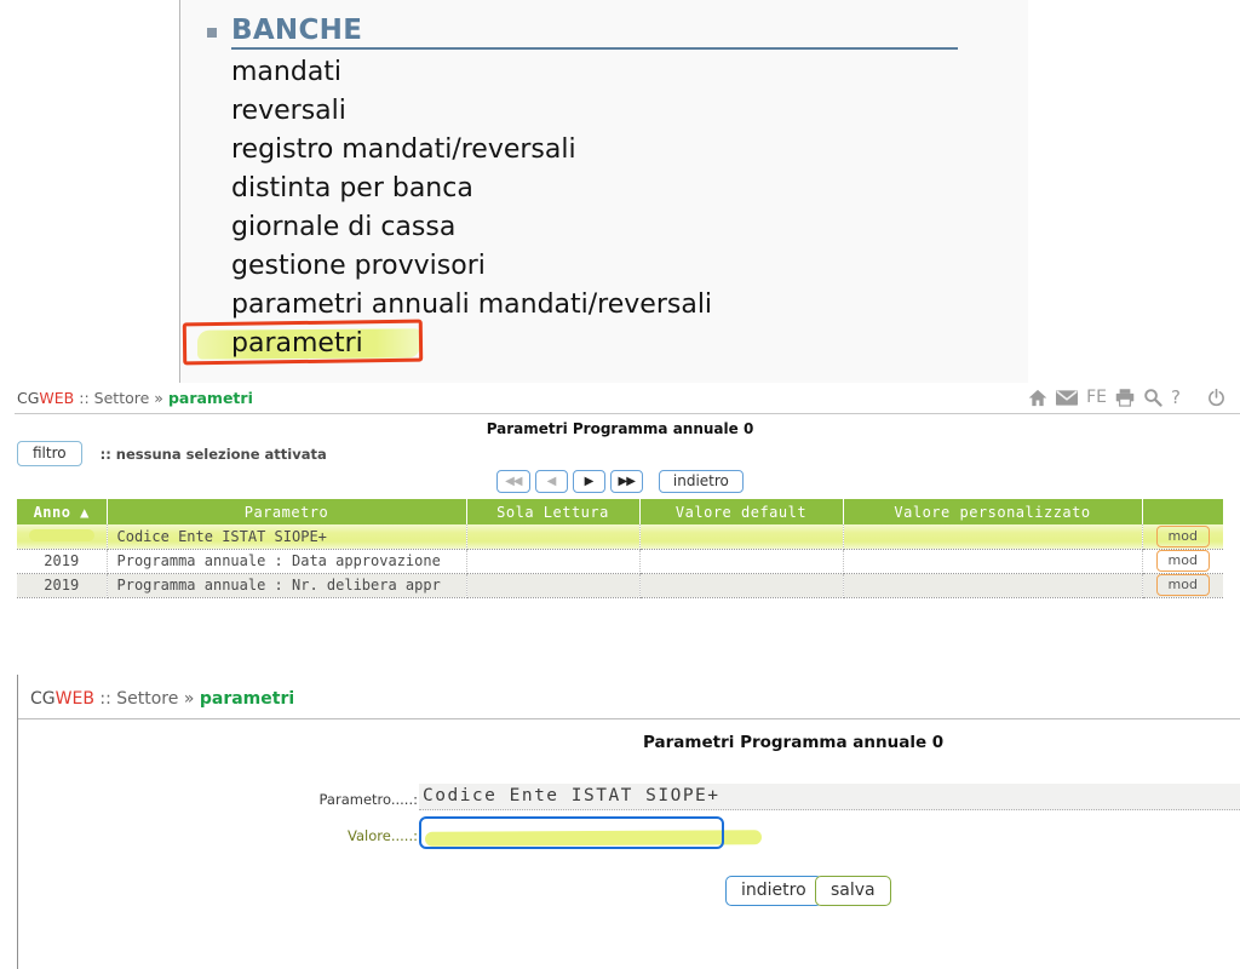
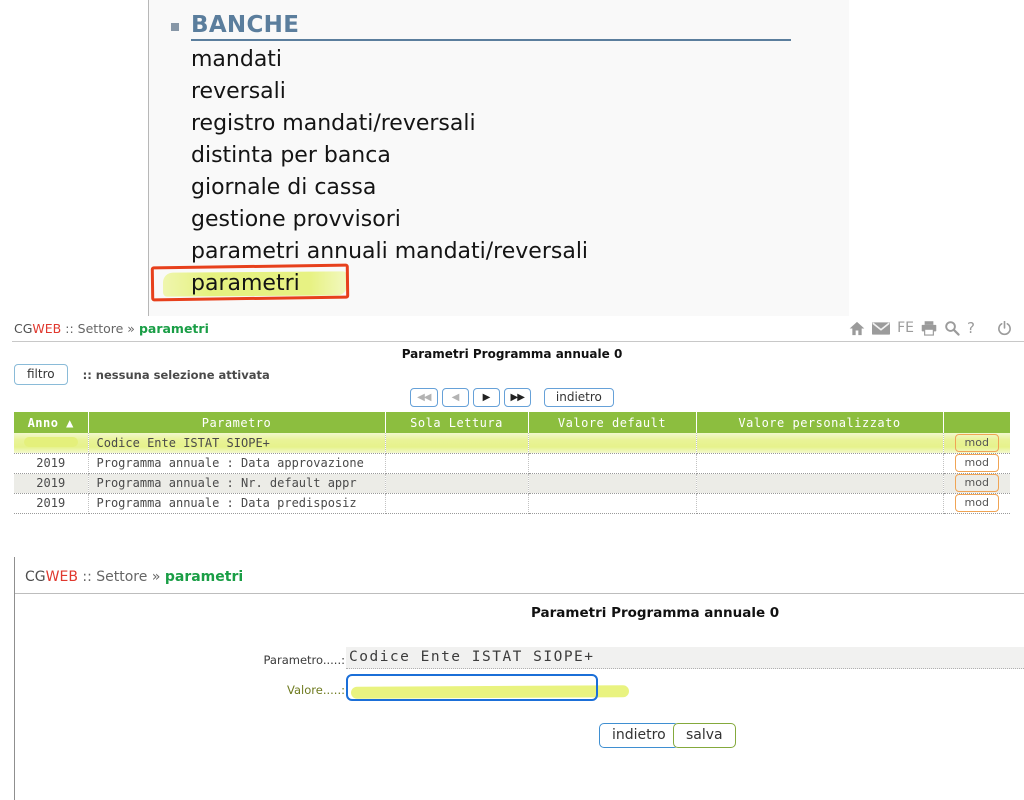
  BANCHE
  mandati
  reversali
  registro mandati/reversali
  distinta per banca
  giornale di cassa
  gestione provvisori
  parametri annuali mandati/reversali
  parametri
  CGWEB :: Settore » parametri
  FE
  ?
  Parametri Programma annuale 0
  filtro
  :: nessuna selezione attivata
  ◀◀
  ◀
  ▶
  ▶▶
  indietro
  Anno ▲	Parametro	Sola Lettura	Valore default	Valore personalizzato
  	Codice Ente ISTAT SIOPE+				mod
  2019	Programma annuale : Data approvazione				mod
- 2019	Programma annuale : Nr. delibera appr				mod
+ 2019	Programma annuale : Nr. default appr				mod
+ 2019	Programma annuale : Data predisposiz				mod
  CGWEB :: Settore » parametri
  Parametri Programma annuale 0
  Parametro.....:
  Codice Ente ISTAT SIOPE+
  Valore.....:
  indietro
  salva
